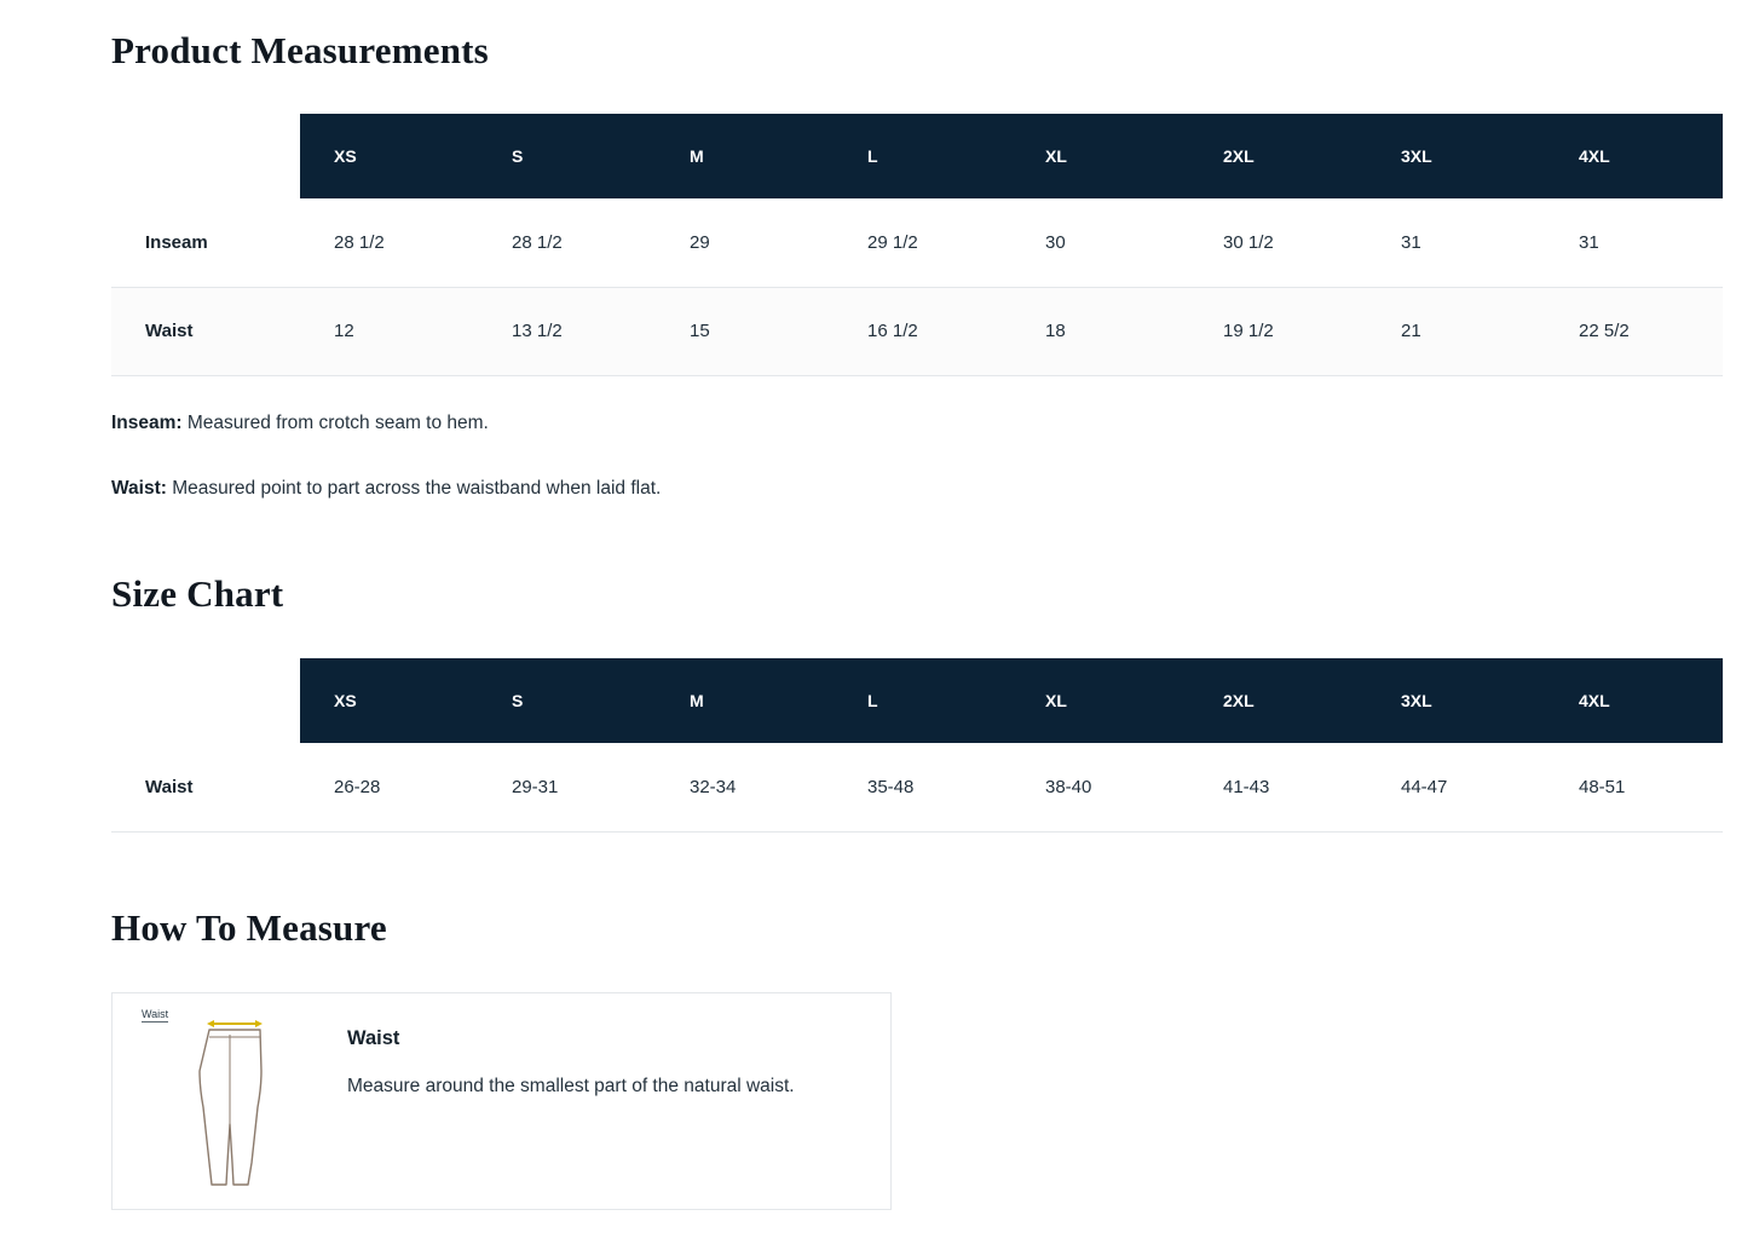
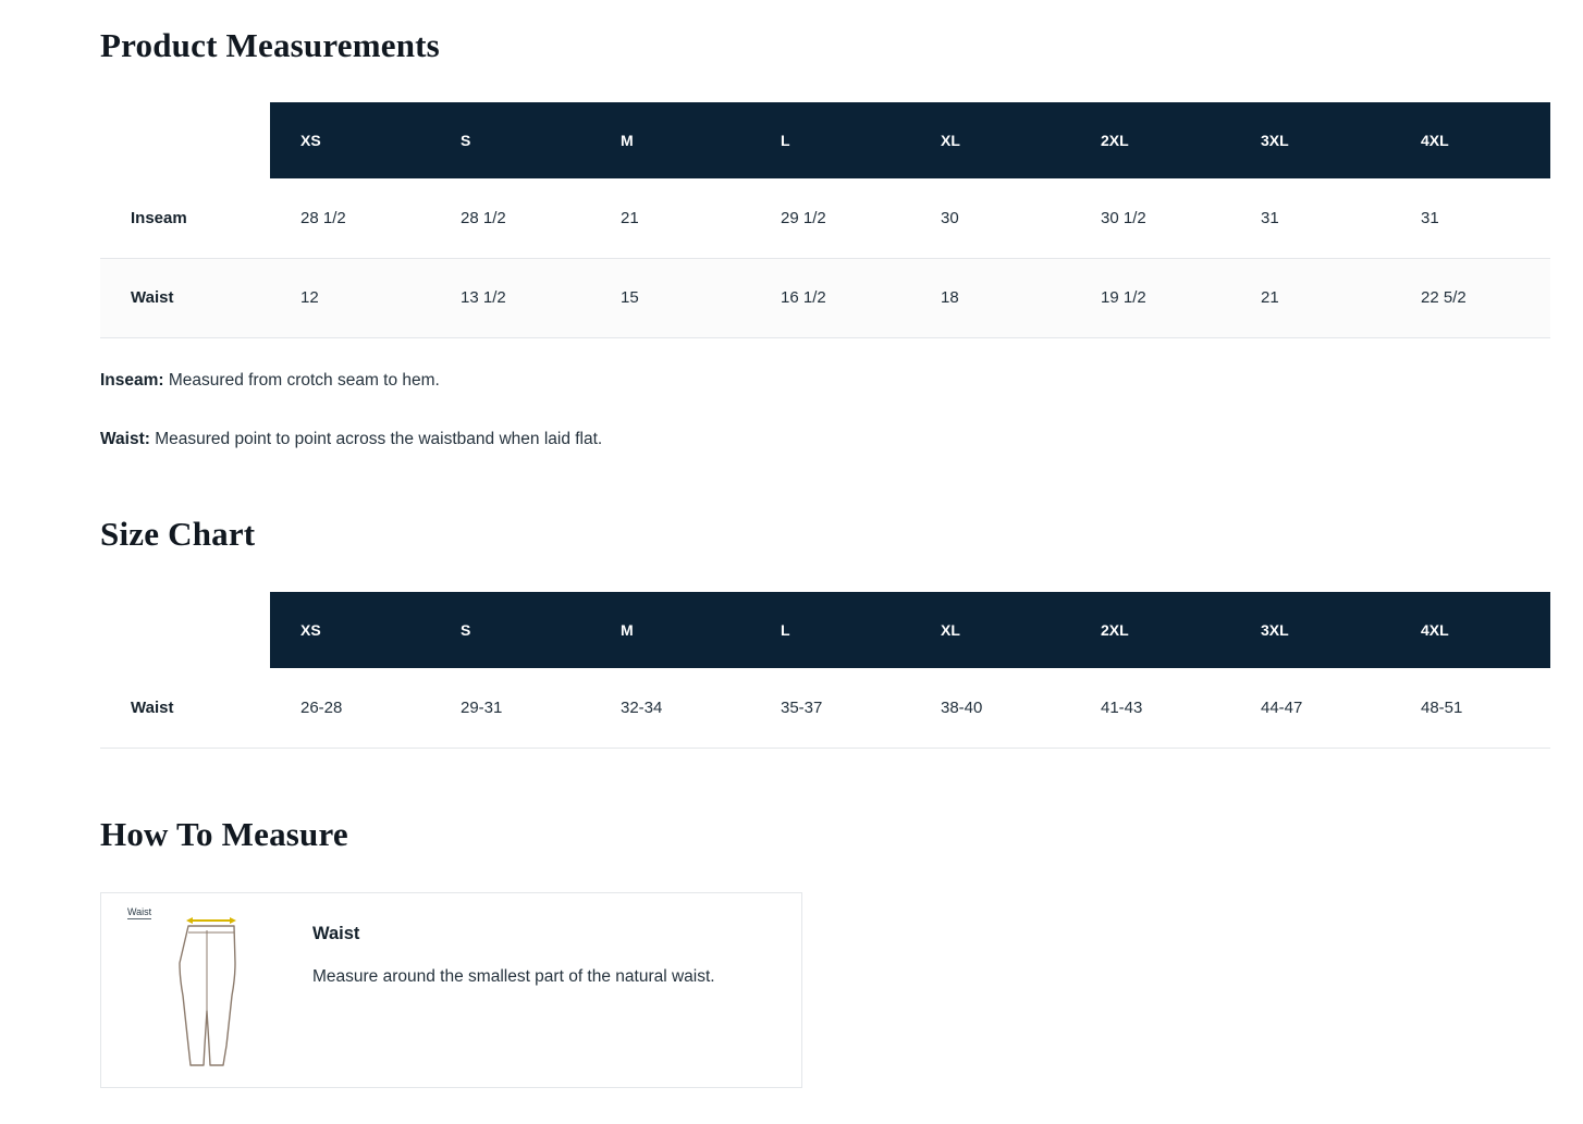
  Product Measurements
  	XS	S	M	L	XL	2XL	3XL	4XL
- Inseam	28 1/2	28 1/2	29	29 1/2	30	30 1/2	31	31
+ Inseam	28 1/2	28 1/2	21	29 1/2	30	30 1/2	31	31
  Waist	12	13 1/2	15	16 1/2	18	19 1/2	21	22 5/2
  Inseam: Measured from crotch seam to hem.
- Waist: Measured point to part across the waistband when laid flat.
+ Waist: Measured point to point across the waistband when laid flat.
  Size Chart
  	XS	S	M	L	XL	2XL	3XL	4XL
- Waist	26-28	29-31	32-34	35-48	38-40	41-43	44-47	48-51
+ Waist	26-28	29-31	32-34	35-37	38-40	41-43	44-47	48-51
  How To Measure
  Waist
  Waist
  Measure around the smallest part of the natural waist.
